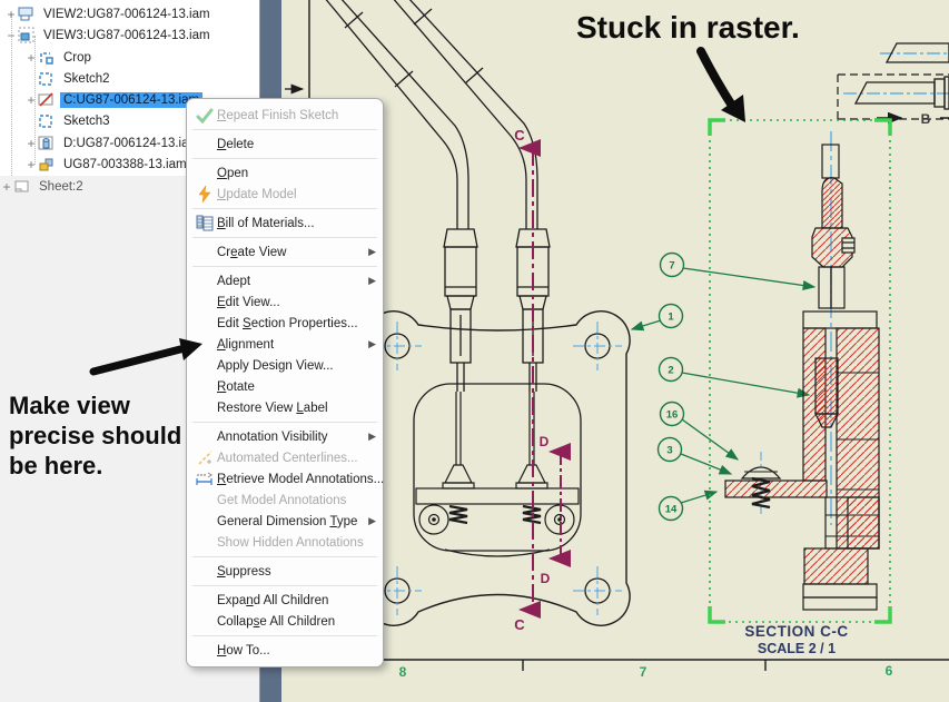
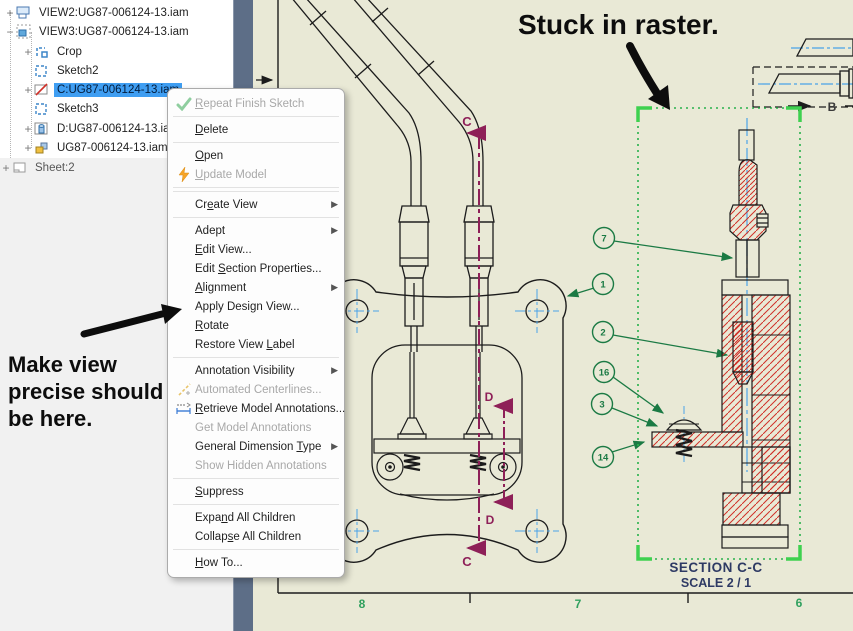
  8
  7
  6
  B
  C
  C
  D
  D
  7
  1
  2
  16
  3
  14
  SECTION C-C
  SCALE 2 / 1
  +
  VIEW2:UG87-006124-13.iam
  −
  VIEW3:UG87-006124-13.iam
  +
  Crop
  Sketch2
  +
  C:UG87-006124-13.ia
  Sketch3
  +
  D:UG87-006124-13.i
  +
- UG87-003388-13.iam
+ UG87-006124-13.iam
  +
  Sheet:2
  Repeat Finish Sketch
  Delete
  Open
  Update Model
- Bill of Materials...
  Create View
  ▶
  Adept
  ▶
  Edit View...
  Edit Section Properties...
  Alignment
  ▶
  Apply Design View...
  Rotate
  Restore View Label
  Annotation Visibility
  ▶
  Automated Centerlines...
  Retrieve Model Annotations...
  Get Model Annotations
  General Dimension Type
  ▶
  Show Hidden Annotations
  Suppress
  Expand All Children
  Collapse All Children
  How To...
  Stuck in raster.
  Make view
  precise should
  be here.
